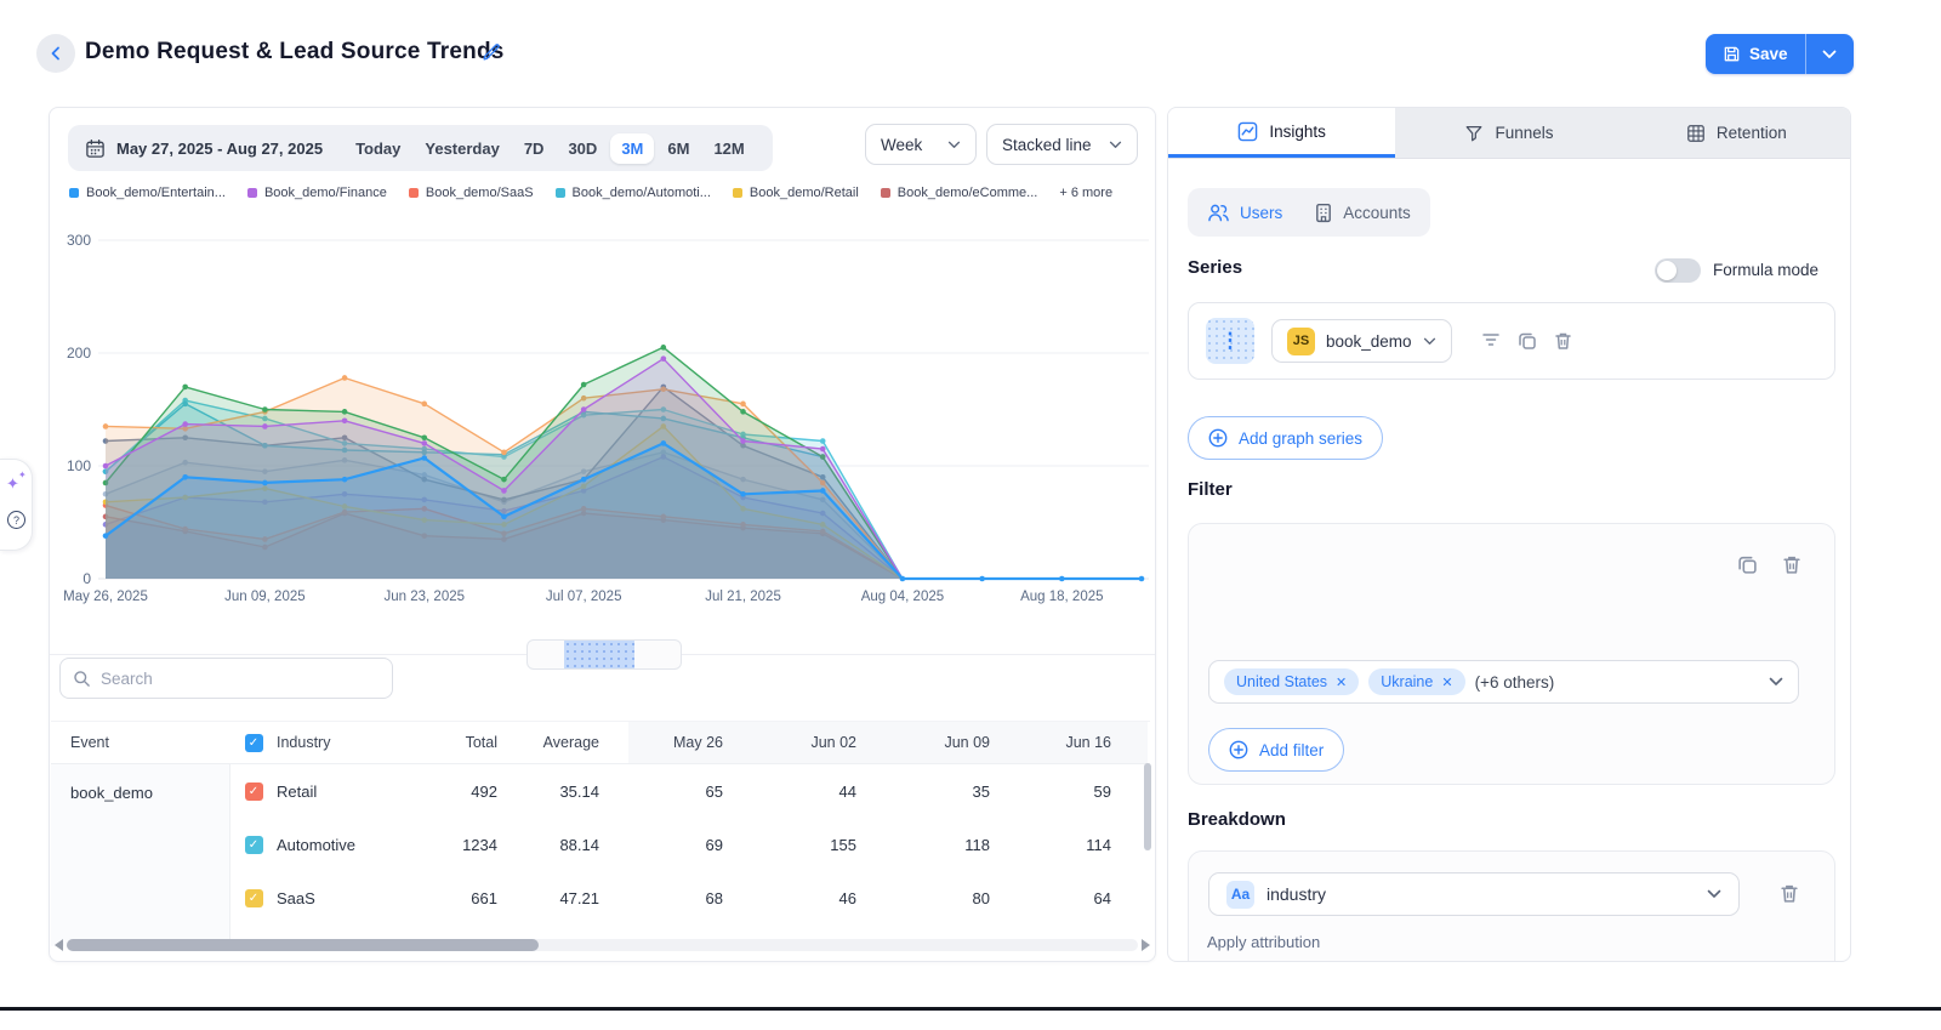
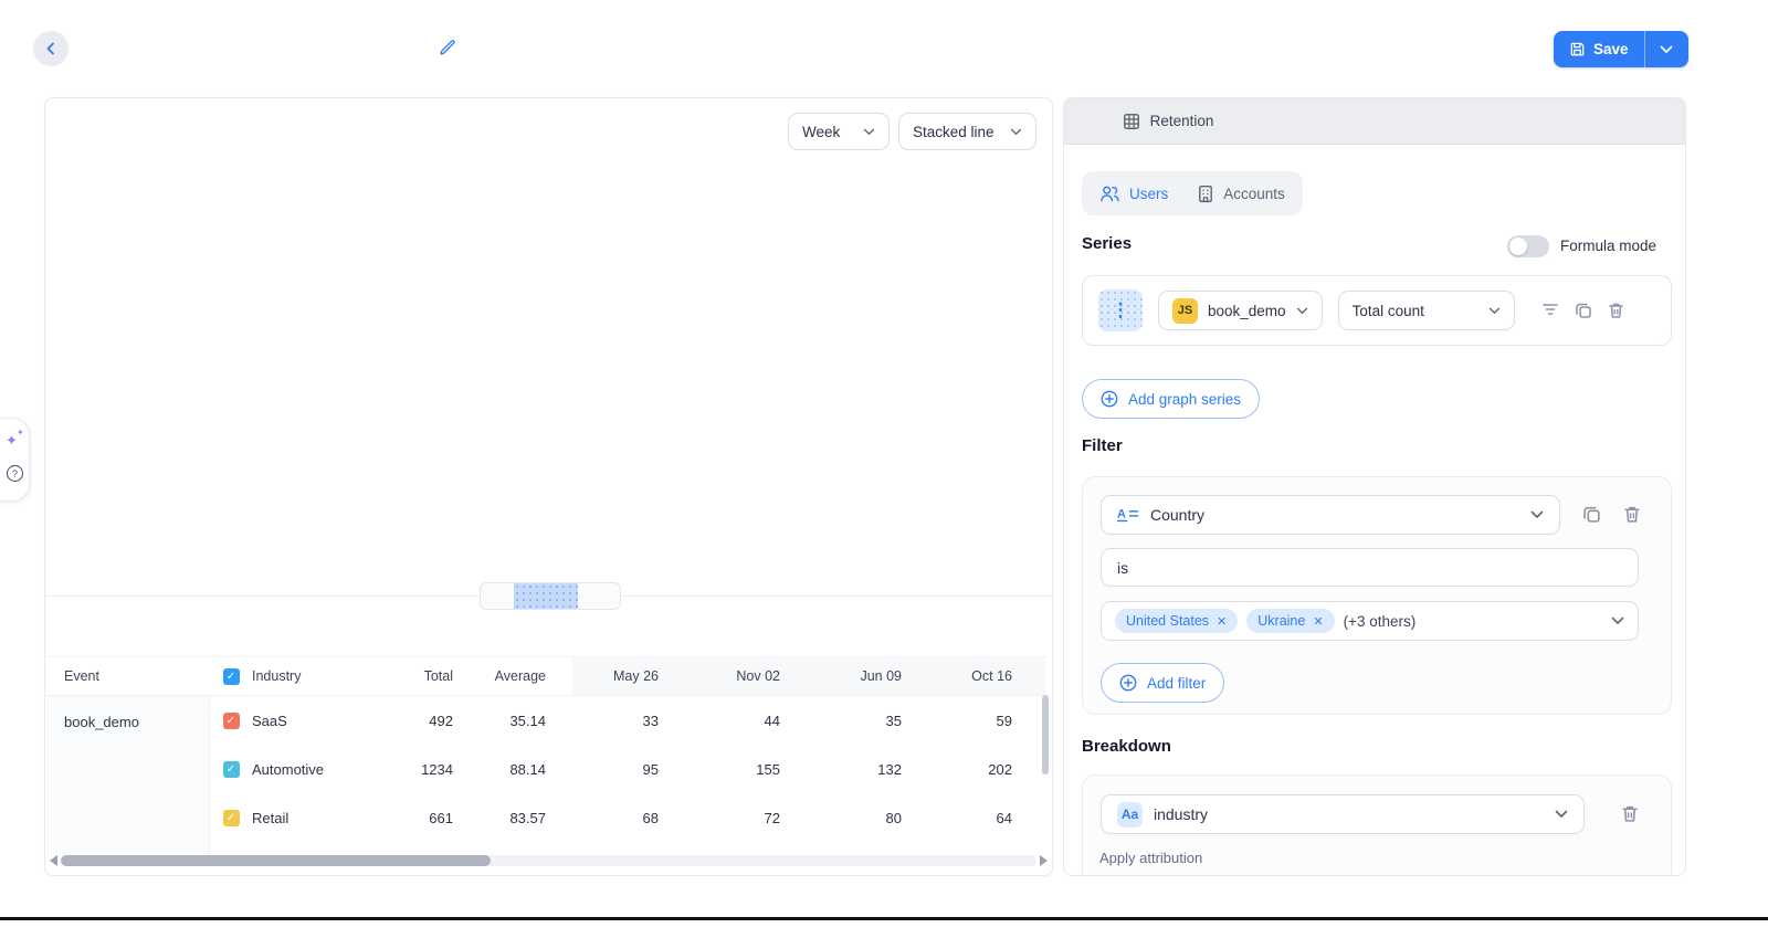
- Demo Request & Lead Source Trends
  Save
- May 27, 2025 - Aug 27, 2025
- Today
- Yesterday
- 7D
- 30D
- 3M
- 6M
- 12M
  Week
  Stacked line
- Book_demo/Entertain...
- Book_demo/Finance
- Book_demo/SaaS
- Book_demo/Automoti...
- Book_demo/Retail
- Book_demo/eComme...
- + 6 more
- 0
- 100
- 200
- 300
- May 26, 2025
- Jun 09, 2025
- Jun 23, 2025
- Jul 07, 2025
- Jul 21, 2025
- Aug 04, 2025
- Aug 18, 2025
- Search
  Event
  ✓
  Industry
  Total
  Average
  May 26
- Jun 02
+ Nov 02
  Jun 09
- Jun 16
+ Oct 16
  ✓
- Retail
+ SaaS
  492
  35.14
- 65
+ 33
  44
  35
  59
  ✓
  Automotive
  1234
  88.14
- 69
+ 95
  155
- 118
+ 132
- 114
+ 202
  ✓
- SaaS
+ Retail
  661
- 47.21
+ 83.57
  68
- 46
+ 72
  80
  64
  book_demo
- Insights
- Funnels
  Retention
  Users
  Accounts
  Series
  Formula mode
  ⋮
  JS
  book_demo
+ Total count
  Add graph series
  Filter
+ A
+ Country
+ is
  United States
  ✕
  Ukraine
  ✕
- (+6 others)
+ (+3 others)
  Add filter
  Breakdown
  Aa
  industry
  Apply attribution
  ✦
  ✦
  ?
